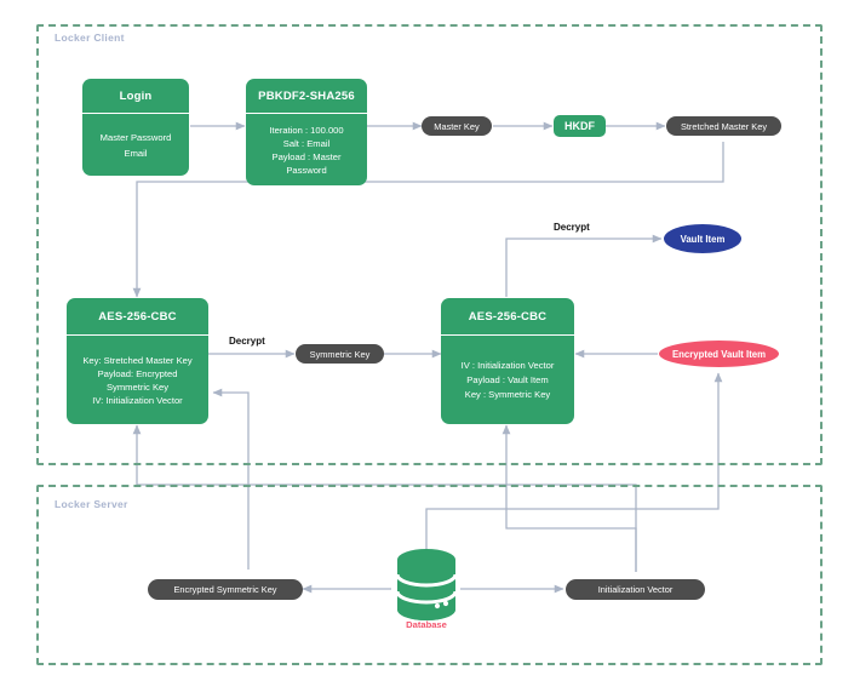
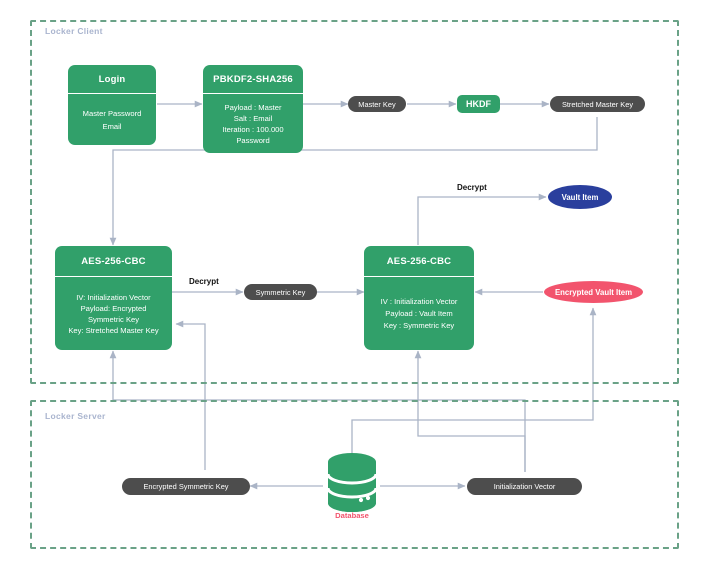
  Locker Client
  Locker Server
  Login
  Master Password
  Email
  PBKDF2-SHA256
- Iteration : 100.000
+ Payload : Master
  Salt : Email
- Payload : Master
+ Iteration : 100.000
  Password
  Master Key
  HKDF
  Stretched Master Key
  Vault Item
  AES-256-CBC
- Key: Stretched Master Key
+ IV: Initialization Vector
  Payload: Encrypted
  Symmetric Key
- IV: Initialization Vector
+ Key: Stretched Master Key
  AES-256-CBC
  IV : Initialization Vector
  Payload : Vault Item
  Key : Symmetric Key
  Symmetric Key
  Encrypted Vault Item
  Decrypt
  Decrypt
  Encrypted Symmetric Key
  Initialization Vector
  Database
